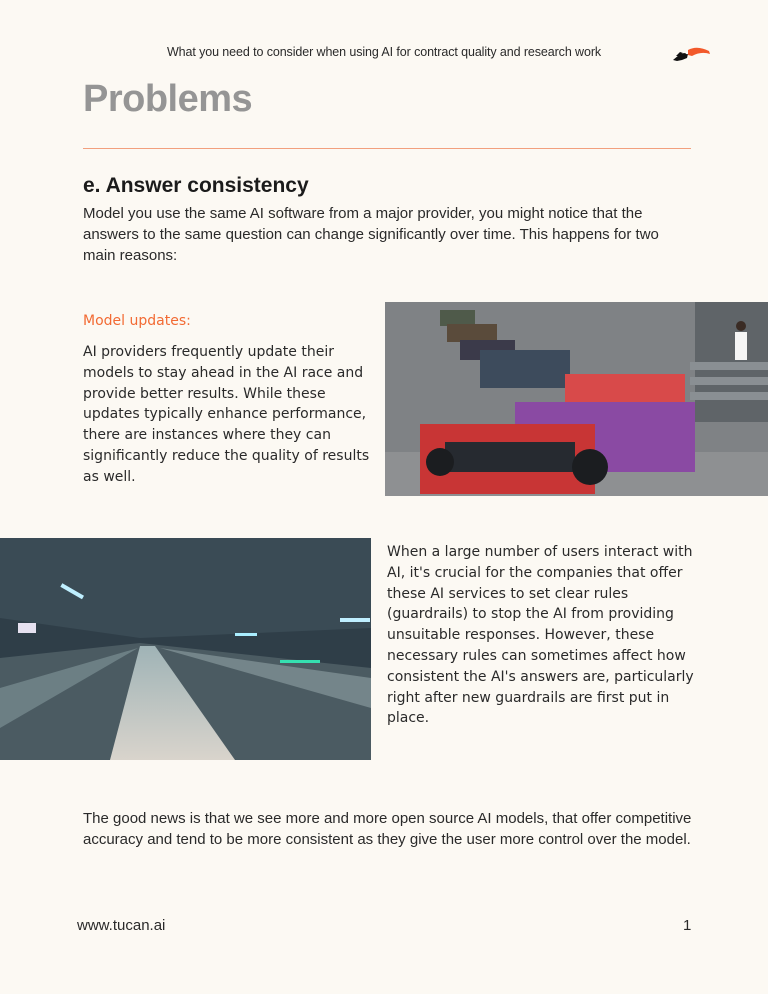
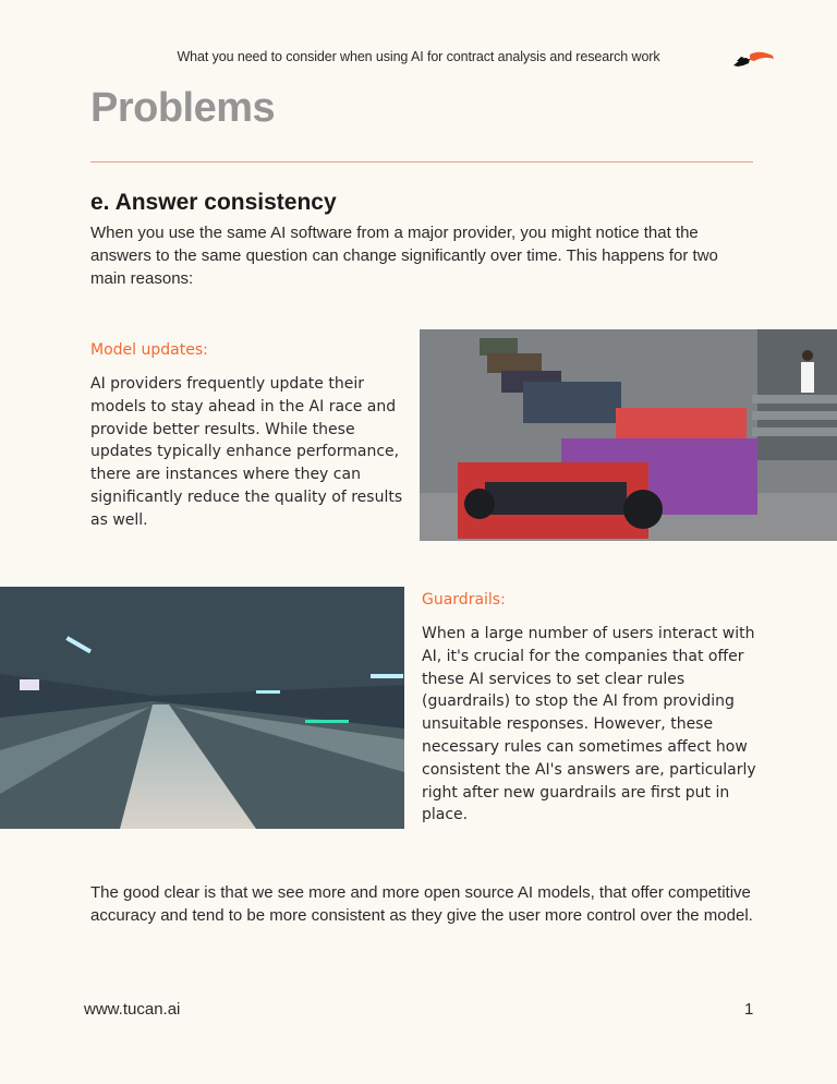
- What you need to consider when using AI for contract quality and research work
+ What you need to consider when using AI for contract analysis and research work
  Problems
  e. Answer consistency
- Model you use the same AI software from a major provider, you might notice that the answers to the same question can change significantly over time. This happens for two main reasons:
+ When you use the same AI software from a major provider, you might notice that the answers to the same question can change significantly over time. This happens for two main reasons:
  Model updates:
  AI providers frequently update their models to stay ahead in the AI race and provide better results. While these updates typically enhance performance, there are instances where they can significantly reduce the quality of results as well.
+ Guardrails:
  When a large number of users interact with AI, it's crucial for the companies that offer these AI services to set clear rules (guardrails) to stop the AI from providing unsuitable responses. However, these necessary rules can sometimes affect how consistent the AI's answers are, particularly right after new guardrails are first put in place.
- The good news is that we see more and more open source AI models, that offer competitive accuracy and tend to be more consistent as they give the user more control over the model.
+ The good clear is that we see more and more open source AI models, that offer competitive accuracy and tend to be more consistent as they give the user more control over the model.
  www.tucan.ai
  1
